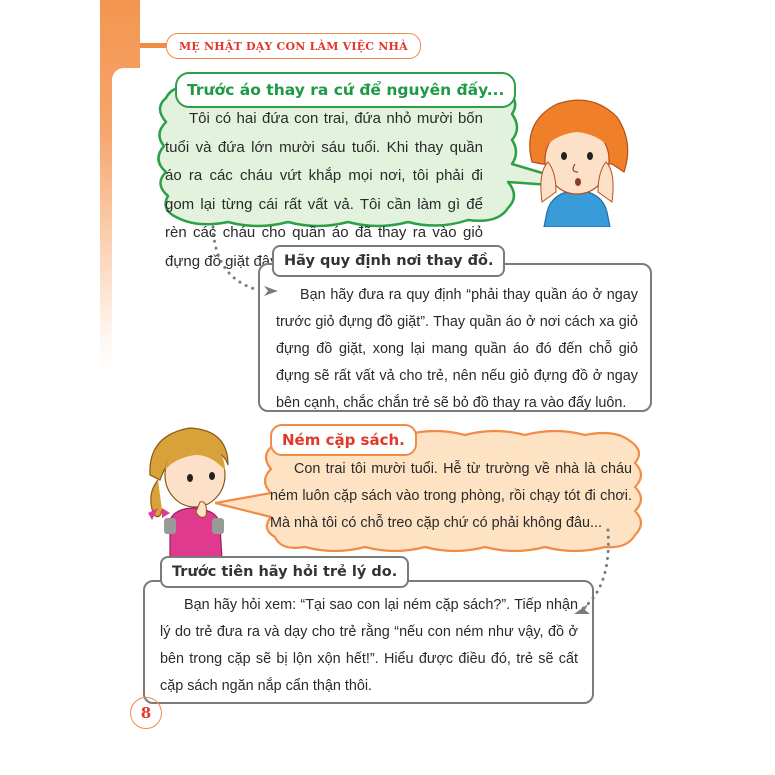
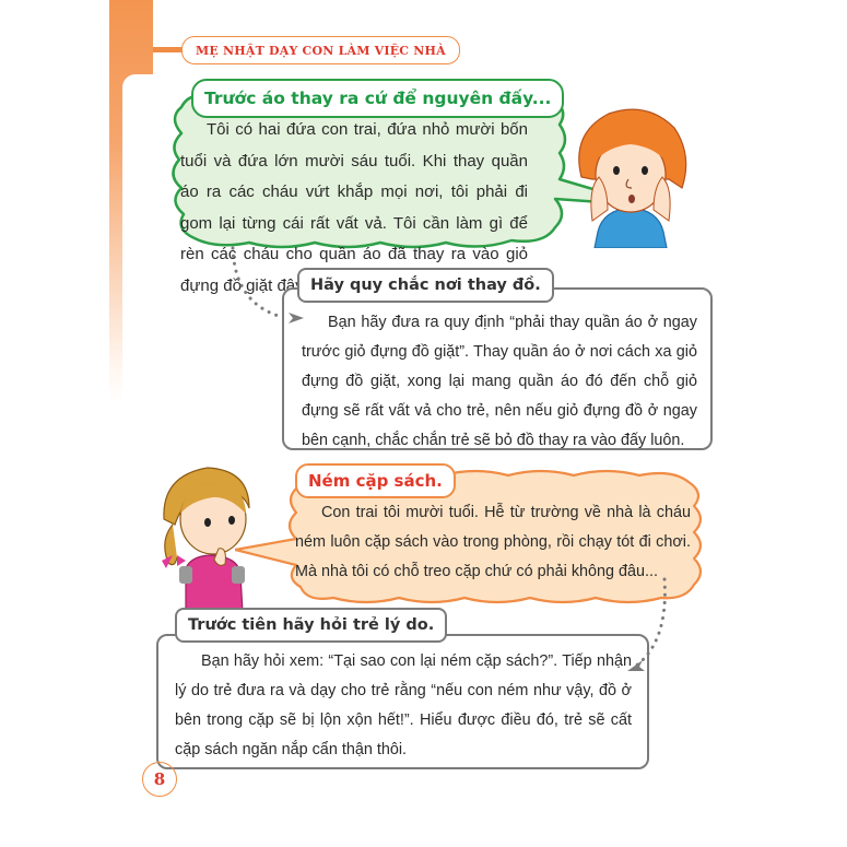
  MẸ NHẬT DẠY CON LÀM VIỆC NHÀ
  Trước áo thay ra cứ để nguyên đấy...
  Tôi có hai đứa con trai, đứa nhỏ mười bốn tuổi và đứa lớn mười sáu tuổi. Khi thay quần áo ra các cháu vứt khắp mọi nơi, tôi phải đi gom lại từng cái rất vất vả. Tôi cần làm gì để rèn các cháu cho quần áo đã thay ra vào giỏ đựng đồ giặt đâ
- Hãy quy định nơi thay đồ.
+ Hãy quy chắc nơi thay đồ.
  Bạn hãy đưa ra quy định “phải thay quần áo ở ngay trước giỏ đựng đồ giặt”. Thay quần áo ở nơi cách xa giỏ đựng đồ giặt, xong lại mang quần áo đó đến chỗ giỏ đựng sẽ rất vất vả cho trẻ, nên nếu giỏ đựng đồ ở ngay bên cạnh, chắc chắn trẻ sẽ bỏ đồ thay ra vào đấy luôn.
  Ném cặp sách.
  Con trai tôi mười tuổi. Hễ từ trường về nhà là cháu ném luôn cặp sách vào trong phòng, rồi chạy tót đi chơi. Mà nhà tôi có chỗ treo cặp chứ có phải không đâu...
  Trước tiên hãy hỏi trẻ lý do.
  Bạn hãy hỏi xem: “Tại sao con lại ném cặp sách?”. Tiếp nhận lý do trẻ đưa ra và dạy cho trẻ rằng “nếu con ném như vậy, đồ ở bên trong cặp sẽ bị lộn xộn hết!”. Hiểu được điều đó, trẻ sẽ cất cặp sách ngăn nắp cẩn thận thôi.
  8
